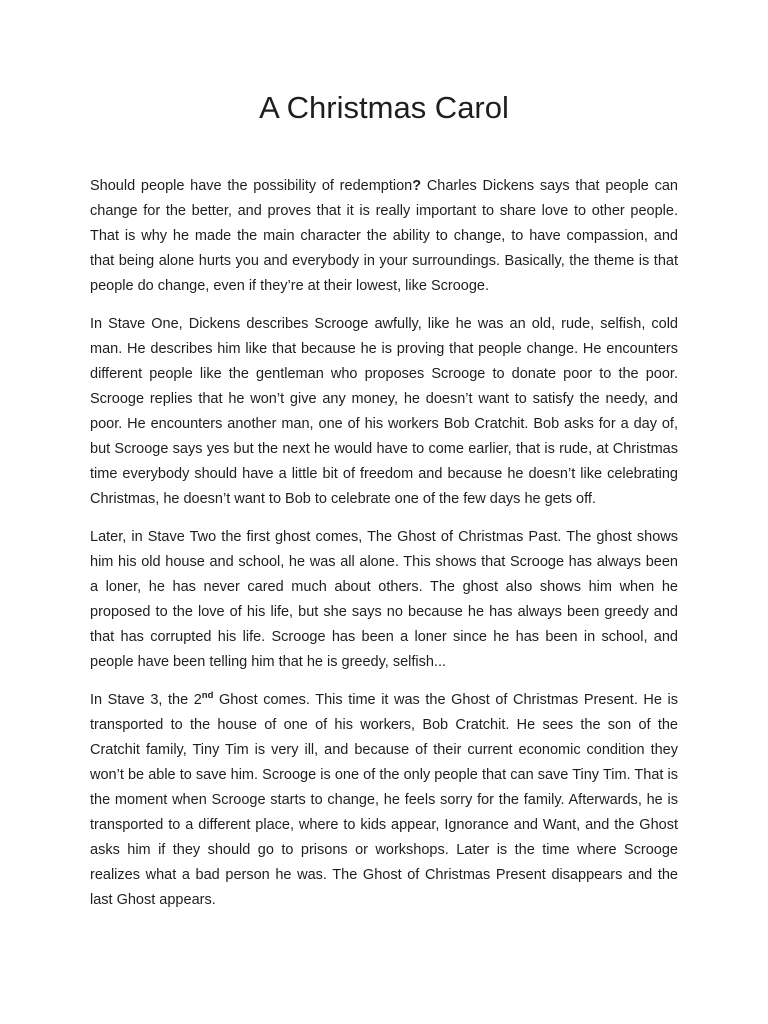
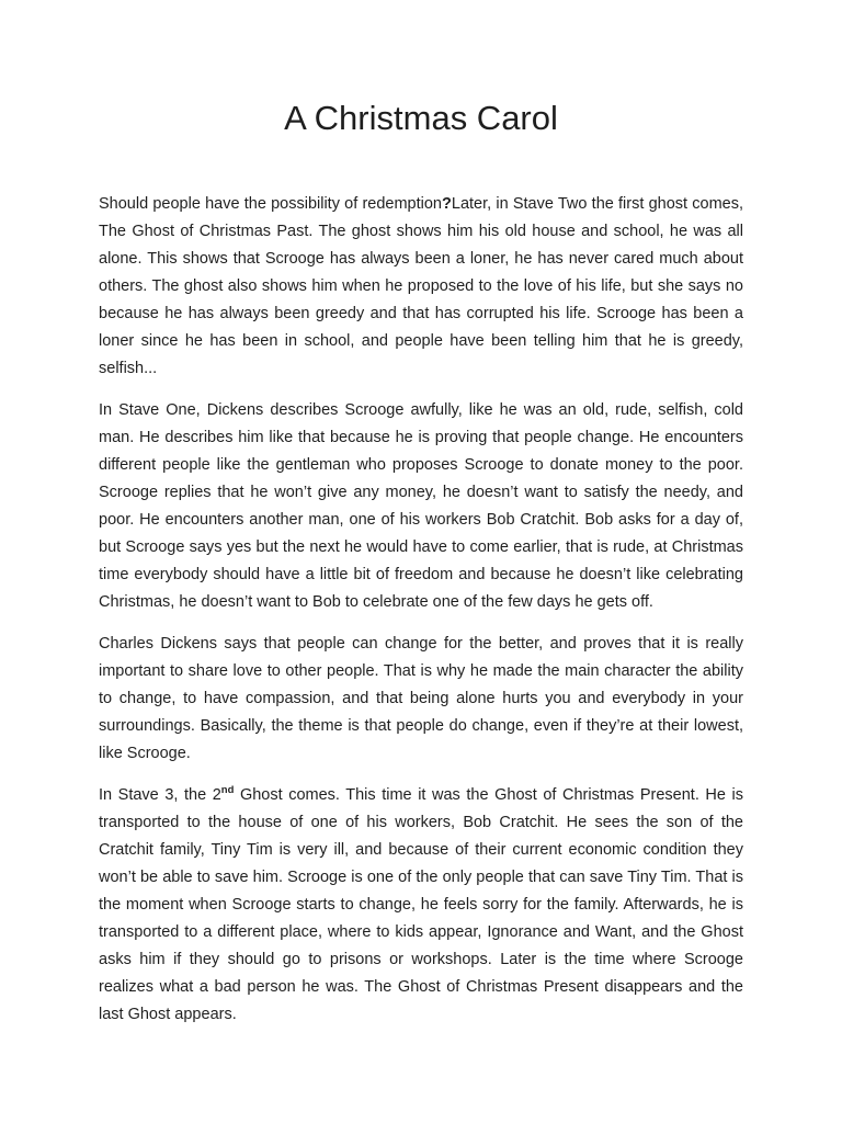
  A Christmas Carol
- Should people have the possibility of redemption? Charles Dickens says that people can change for the better, and proves that it is really important to share love to other people. That is why he made the main character the ability to change, to have compassion, and that being alone hurts you and everybody in your surroundings. Basically, the theme is that people do change, even if they’re at their lowest, like Scrooge.
+ Should people have the possibility of redemption?Later, in Stave Two the first ghost comes, The Ghost of Christmas Past. The ghost shows him his old house and school, he was all alone. This shows that Scrooge has always been a loner, he has never cared much about others. The ghost also shows him when he proposed to the love of his life, but she says no because he has always been greedy and that has corrupted his life. Scrooge has been a loner since he has been in school, and people have been telling him that he is greedy, selfish...
- In Stave One, Dickens describes Scrooge awfully, like he was an old, rude, selfish, cold man. He describes him like that because he is proving that people change. He encounters different people like the gentleman who proposes Scrooge to donate poor to the poor. Scrooge replies that he won’t give any money, he doesn’t want to satisfy the needy, and poor. He encounters another man, one of his workers Bob Cratchit. Bob asks for a day of, but Scrooge says yes but the next he would have to come earlier, that is rude, at Christmas time everybody should have a little bit of freedom and because he doesn’t like celebrating Christmas, he doesn’t want to Bob to celebrate one of the few days he gets off.
+ In Stave One, Dickens describes Scrooge awfully, like he was an old, rude, selfish, cold man. He describes him like that because he is proving that people change. He encounters different people like the gentleman who proposes Scrooge to donate money to the poor. Scrooge replies that he won’t give any money, he doesn’t want to satisfy the needy, and poor. He encounters another man, one of his workers Bob Cratchit. Bob asks for a day of, but Scrooge says yes but the next he would have to come earlier, that is rude, at Christmas time everybody should have a little bit of freedom and because he doesn’t like celebrating Christmas, he doesn’t want to Bob to celebrate one of the few days he gets off.
- Later, in Stave Two the first ghost comes, The Ghost of Christmas Past. The ghost shows him his old house and school, he was all alone. This shows that Scrooge has always been a loner, he has never cared much about others. The ghost also shows him when he proposed to the love of his life, but she says no because he has always been greedy and that has corrupted his life. Scrooge has been a loner since he has been in school, and people have been telling him that he is greedy, selfish...
+ Charles Dickens says that people can change for the better, and proves that it is really important to share love to other people. That is why he made the main character the ability to change, to have compassion, and that being alone hurts you and everybody in your surroundings. Basically, the theme is that people do change, even if they’re at their lowest, like Scrooge.
  In Stave 3, the 2nd Ghost comes. This time it was the Ghost of Christmas Present. He is transported to the house of one of his workers, Bob Cratchit. He sees the son of the Cratchit family, Tiny Tim is very ill, and because of their current economic condition they won’t be able to save him. Scrooge is one of the only people that can save Tiny Tim. That is the moment when Scrooge starts to change, he feels sorry for the family. Afterwards, he is transported to a different place, where to kids appear, Ignorance and Want, and the Ghost asks him if they should go to prisons or workshops. Later is the time where Scrooge realizes what a bad person he was. The Ghost of Christmas Present disappears and the last Ghost appears.
